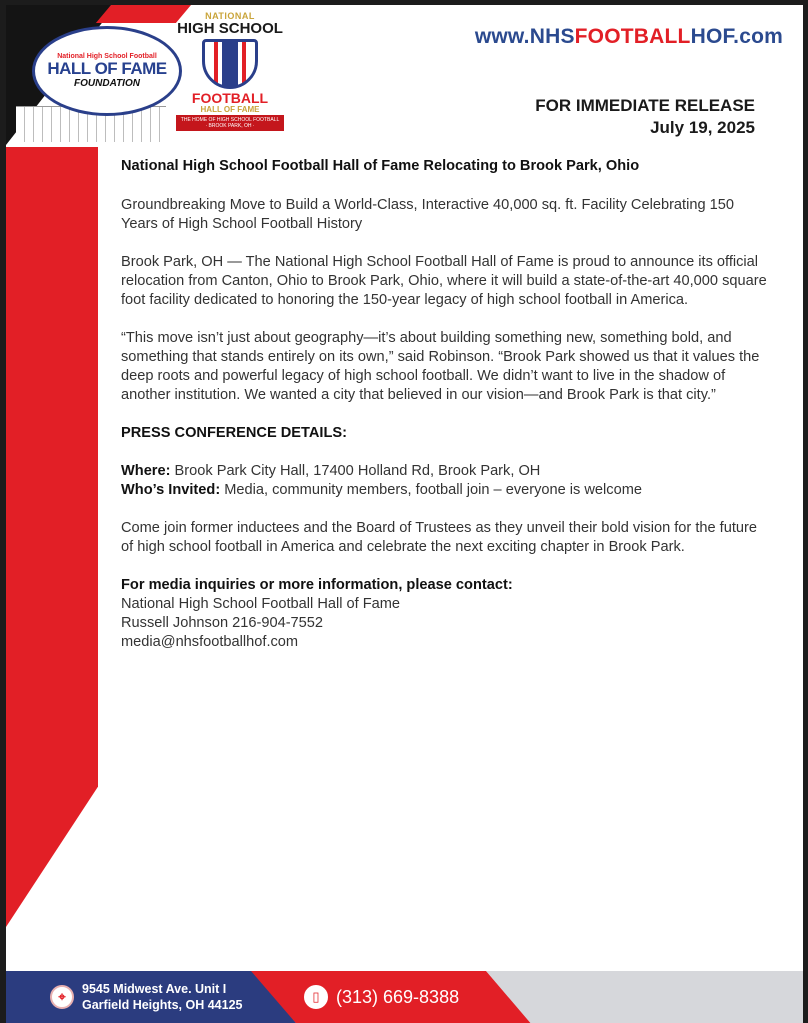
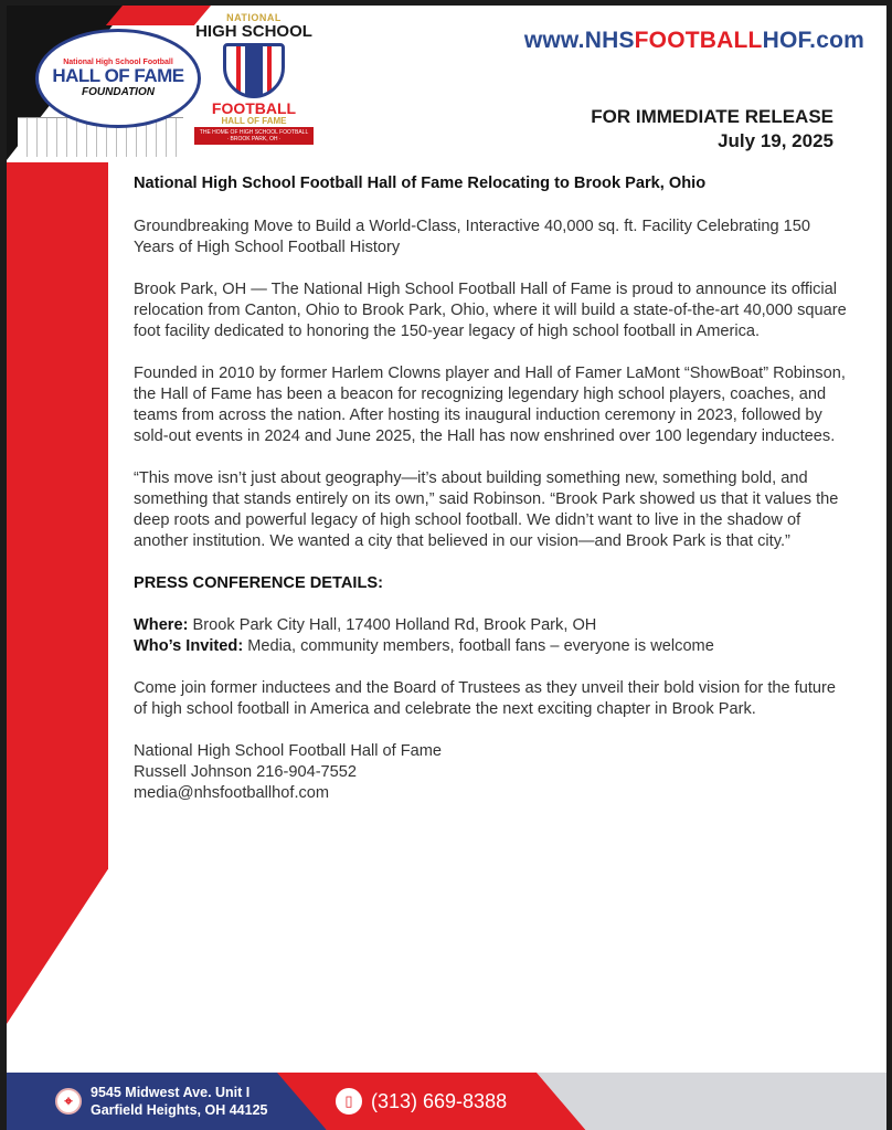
  HALL OF FAME
  FOUNDATION
  NATIONAL
  HIGH SCHOOL
  FOOTBALL
  HALL OF FAME
  www.NHSFOOTBALLHOF.com
  FOR IMMEDIATE RELEASE
  July 19, 2025
  National High School Football Hall of Fame Relocating to Brook Park, Ohio
  Groundbreaking Move to Build a World-Class, Interactive 40,000 sq. ft. Facility Celebrating 150 Years of High School Football History
  Brook Park, OH — The National High School Football Hall of Fame is proud to announce its official relocation from Canton, Ohio to Brook Park, Ohio, where it will build a state-of-the-art 40,000 square foot facility dedicated to honoring the 150-year legacy of high school football in America.
+ Founded in 2010 by former Harlem Clowns player and Hall of Famer LaMont “ShowBoat” Robinson, the Hall of Fame has been a beacon for recognizing legendary high school players, coaches, and teams from across the nation. After hosting its inaugural induction ceremony in 2023, followed by sold-out events in 2024 and June 2025, the Hall has now enshrined over 100 legendary inductees.
  “This move isn’t just about geography—it’s about building something new, something bold, and something that stands entirely on its own,” said Robinson. “Brook Park showed us that it values the deep roots and powerful legacy of high school football. We didn’t want to live in the shadow of another institution. We wanted a city that believed in our vision—and Brook Park is that city.”
  PRESS CONFERENCE DETAILS:
  Where: Brook Park City Hall, 17400 Holland Rd, Brook Park, OH
- Who’s Invited: Media, community members, football join – everyone is welcome
+ Who’s Invited: Media, community members, football fans – everyone is welcome
  Come join former inductees and the Board of Trustees as they unveil their bold vision for the future of high school football in America and celebrate the next exciting chapter in Brook Park.
- For media inquiries or more information, please contact:
  National High School Football Hall of Fame
  Russell Johnson 216-904-7552
  media@nhsfootballhof.com
  ⌖
  9545 Midwest Ave. Unit I
  Garfield Heights, OH 44125
  ▯
  (313) 669-8388
